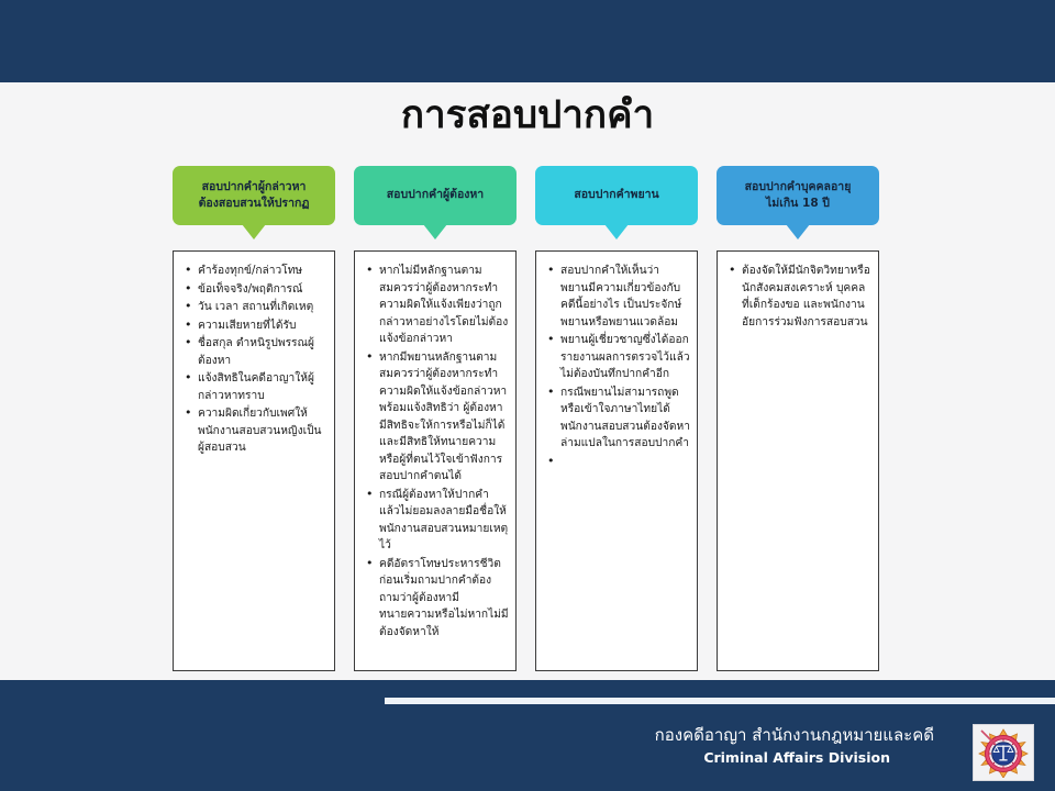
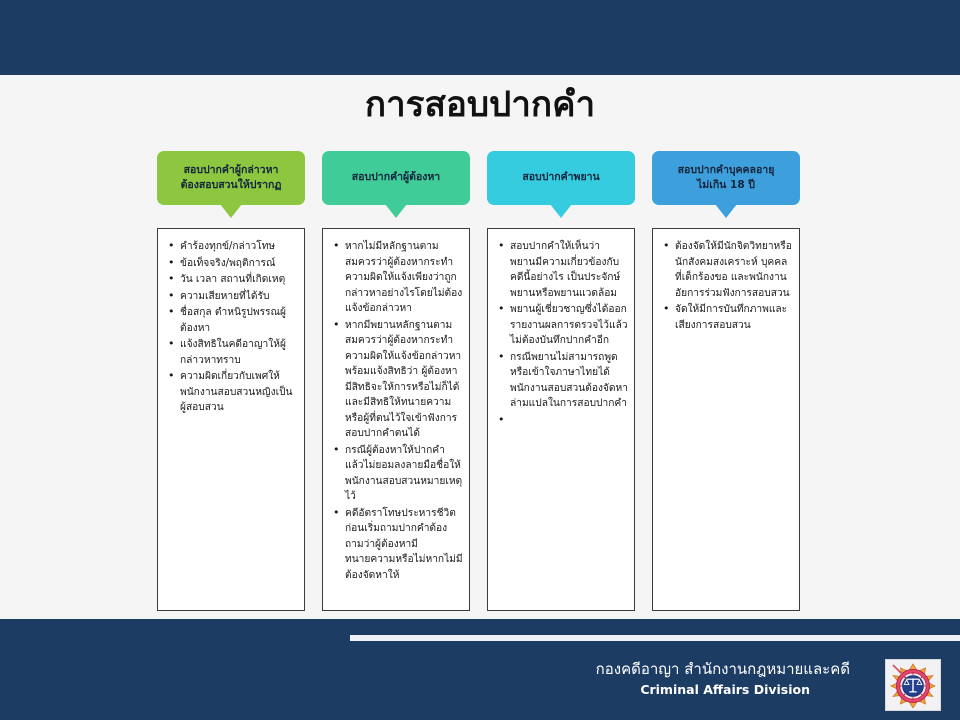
  การสอบปากคำ
  สอบปากคำผู้กล่าวหา
  ต้องสอบสวนให้ปรากฏ
  คำร้องทุกข์/กล่าวโทษ
  ข้อเท็จจริง/พฤติการณ์
  วัน เวลา สถานที่เกิดเหตุ
  ความเสียหายที่ได้รับ
  ชื่อสกุล ตำหนิรูปพรรณผู้ต้องหา
  แจ้งสิทธิในคดีอาญาให้ผู้กล่าวหาทราบ
  ความผิดเกี่ยวกับเพศให้พนักงานสอบสวนหญิงเป็นผู้สอบสวน
  สอบปากคำผู้ต้องหา
  หากไม่มีหลักฐานตามสมควรว่าผู้ต้องหากระทำความผิดให้แจ้งเพียงว่าถูกกล่าวหาอย่างไรโดยไม่ต้องแจ้งข้อกล่าวหา
  หากมีพยานหลักฐานตามสมควรว่าผู้ต้องหากระทำความผิดให้แจ้งข้อกล่าวหา พร้อมแจ้งสิทธิว่า ผู้ต้องหามีสิทธิจะให้การหรือไม่ก็ได้ และมีสิทธิให้ทนายความหรือผู้ที่ตนไว้ใจเข้าฟังการสอบปากคำตนได้
  กรณีผู้ต้องหาให้ปากคำแล้วไม่ยอมลงลายมือชื่อให้พนักงานสอบสวนหมายเหตุไว้
  คดีอัตราโทษประหารชีวิตก่อนเริ่มถามปากคำต้องถามว่าผู้ต้องหามีทนายความหรือไม่หากไม่มีต้องจัดหาให้
  สอบปากคำพยาน
  สอบปากคำให้เห็นว่า พยานมีความเกี่ยวข้องกับคดีนี้อย่างไร เป็นประจักษ์พยานหรือพยานแวดล้อม
  พยานผู้เชี่ยวชาญซึ่งได้ออกรายงานผลการตรวจไว้แล้วไม่ต้องบันทึกปากคำอีก
  กรณีพยานไม่สามารถพูดหรือเข้าใจภาษาไทยได้ พนักงานสอบสวนต้องจัดหาล่ามแปลในการสอบปากคำ
  สอบปากคำบุคคลอายุ
  ไม่เกิน 18 ปี
  ต้องจัดให้มีนักจิตวิทยาหรือนักสังคมสงเคราะห์ บุคคลที่เด็กร้องขอ และพนักงานอัยการร่วมฟังการสอบสวน
+ จัดให้มีการบันทึกภาพและเสียงการสอบสวน
  กองคดีอาญา สำนักงานกฎหมายและคดี
  Criminal Affairs Division
